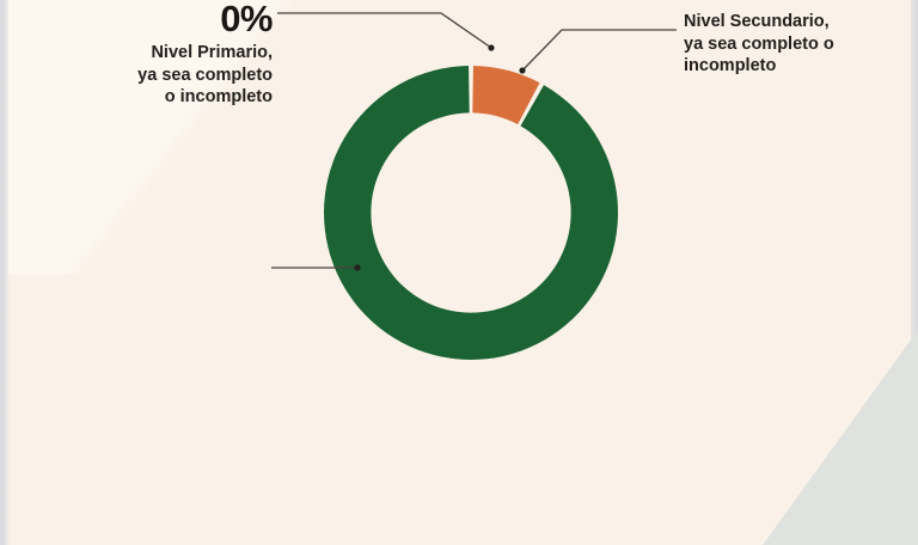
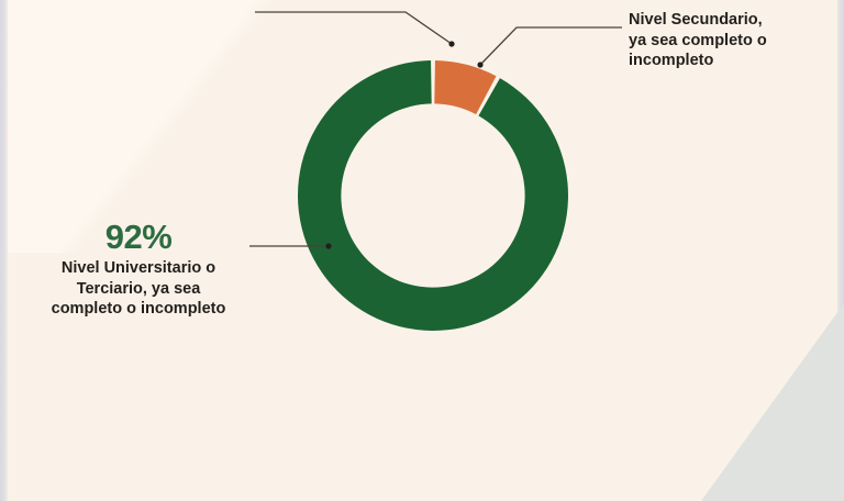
- 0%
- Nivel Primario,
- ya sea completo
- o incompleto
  Nivel Secundario,
  ya sea completo o
  incompleto
+ 92%
+ Nivel Universitario o
+ Terciario, ya sea
+ completo o incompleto
